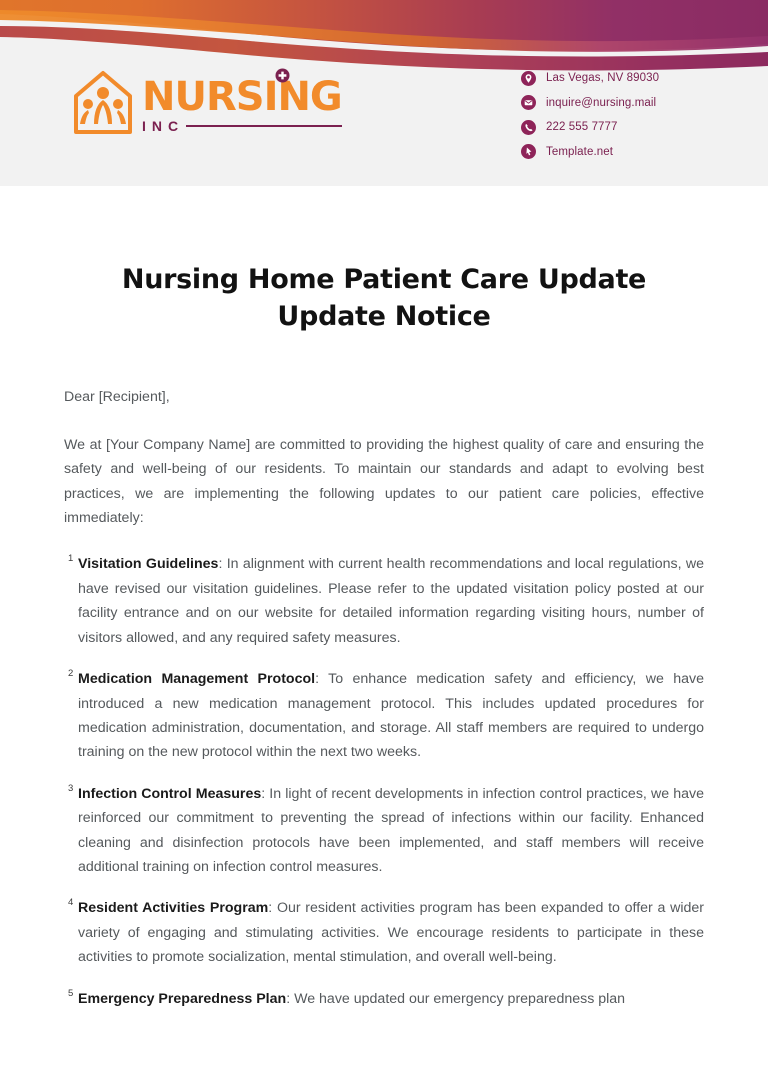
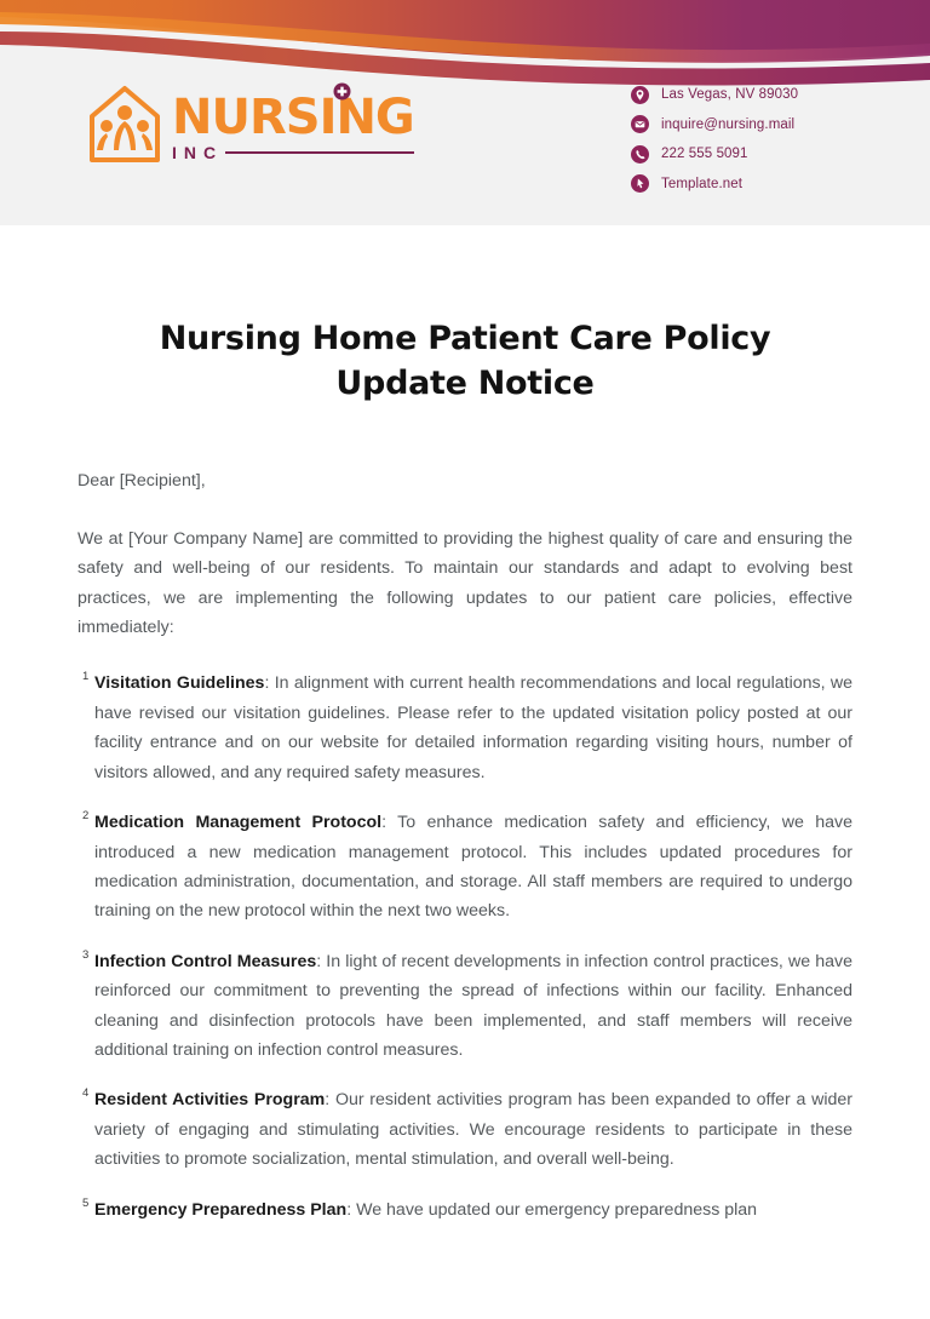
  NURSING
  INC
  Las Vegas, NV 89030
  inquire@nursing.mail
- 222 555 7777
+ 222 555 5091
  Template.net
- Nursing Home Patient Care Update Update Notice
+ Nursing Home Patient Care Policy Update Notice
  Dear [Recipient],
  We at [Your Company Name] are committed to providing the highest quality of care and ensuring the safety and well-being of our residents. To maintain our standards and adapt to evolving best practices, we are implementing the following updates to our patient care policies, effective immediately:
  1
  Visitation Guidelines: In alignment with current health recommendations and local regulations, we have revised our visitation guidelines. Please refer to the updated visitation policy posted at our facility entrance and on our website for detailed information regarding visiting hours, number of visitors allowed, and any required safety measures.
  2
  Medication Management Protocol: To enhance medication safety and efficiency, we have introduced a new medication management protocol. This includes updated procedures for medication administration, documentation, and storage. All staff members are required to undergo training on the new protocol within the next two weeks.
  3
  Infection Control Measures: In light of recent developments in infection control practices, we have reinforced our commitment to preventing the spread of infections within our facility. Enhanced cleaning and disinfection protocols have been implemented, and staff members will receive additional training on infection control measures.
  4
  Resident Activities Program: Our resident activities program has been expanded to offer a wider variety of engaging and stimulating activities. We encourage residents to participate in these activities to promote socialization, mental stimulation, and overall well-being.
  5
  Emergency Preparedness Plan: We have updated our emergency preparedness plan
